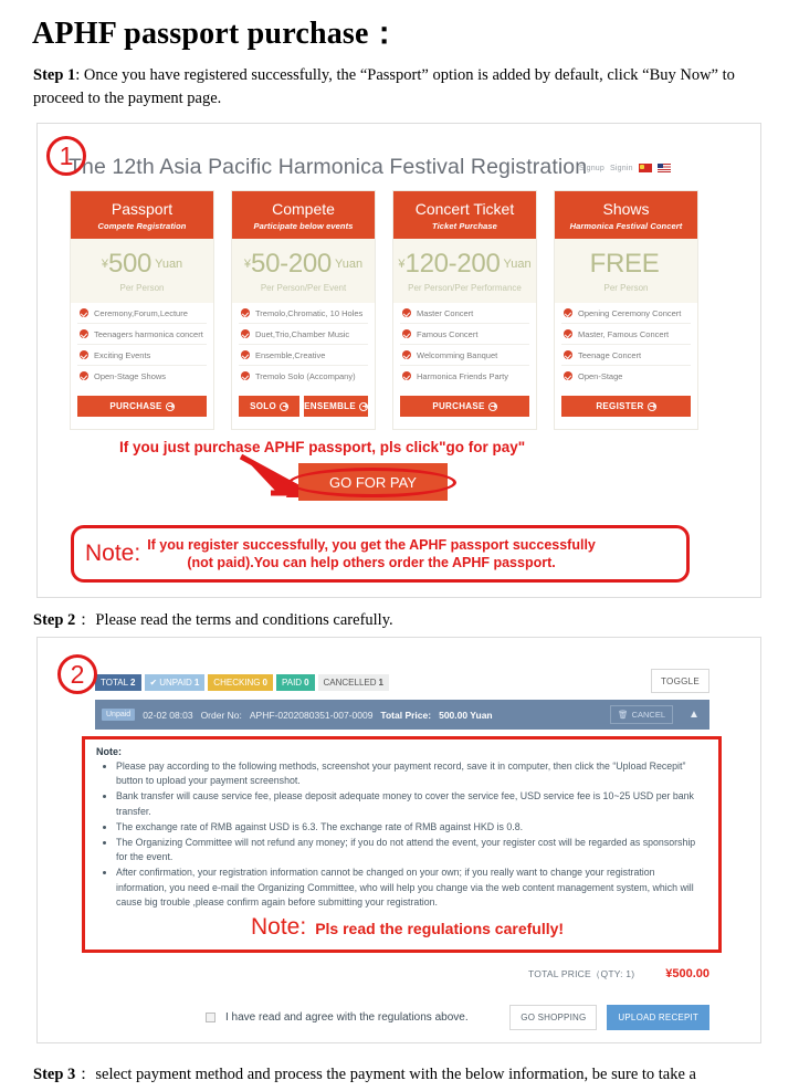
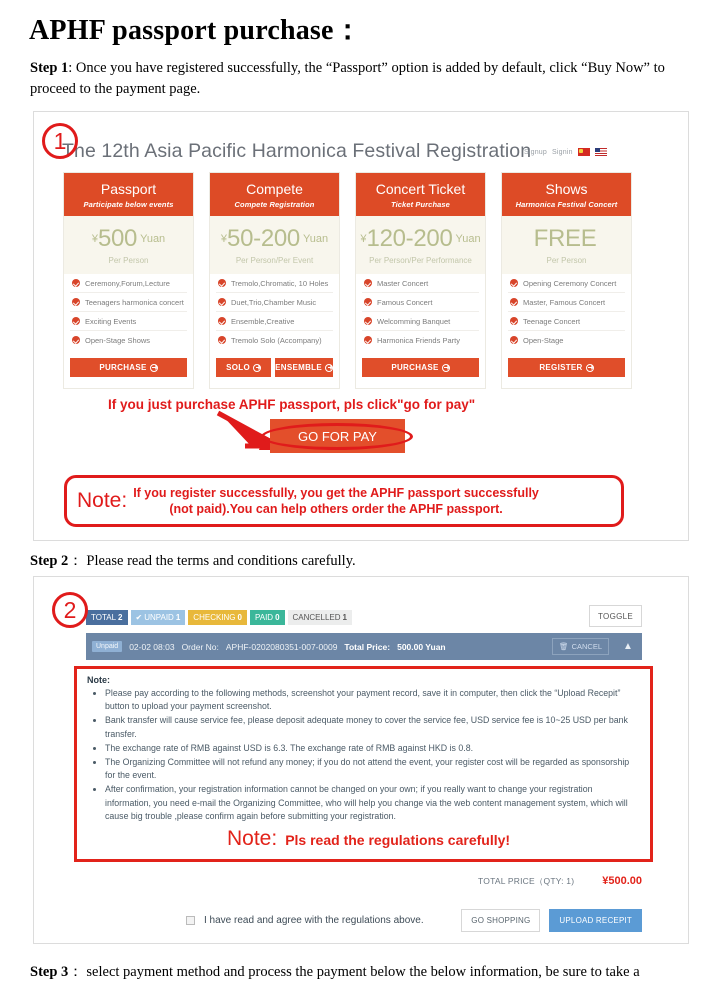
  APHF passport purchase：
  Step 1: Once you have registered successfully, the “Passport” option is added by default, click “Buy Now” to proceed to the payment page.
  Step 2： Please read the terms and conditions carefully.
- Step 3： select payment method and process the payment with the below information, be sure to take a
+ Step 3： select payment method and process the payment below the below information, be sure to take a
  The 12th Asia Pacific Harmonica Festival Registration
  Passport
- Compete Registration
+ Participate below events
  ¥500 Yuan
  Per Person
  Ceremony,Forum,Lecture
  Teenagers harmonica concert
  Exciting Events
  Open-Stage Shows
  PURCHASE
  Compete
- Participate below events
+ Compete Registration
  ¥50-200 Yuan
  Per Person/Per Event
  Tremolo,Chromatic, 10 Holes
  Duet,Trio,Chamber Music
  Ensemble,Creative
  Tremolo Solo (Accompany)
  SOLO
  ENSEMBLE
  Concert Ticket
  Ticket Purchase
  ¥120-200 Yuan
  Per Person/Per Performance
  Master Concert
  Famous Concert
  Welcomming Banquet
  Harmonica Friends Party
  PURCHASE
  Shows
  Harmonica Festival Concert
  FREE
  Per Person
  Opening Ceremony Concert
  Master, Famous Concert
  Teenage Concert
  Open-Stage
  REGISTER
  1
  If you just purchase APHF passport, pls click"go for pay"
  GO FOR PAY
  Note:
  If you register successfully, you get the APHF passport successfully
  (not paid).You can help others order the APHF passport.
  TOTAL
  2
  ✔
  UNPAID
  1
  CHECKING
  0
  PAID
  0
  CANCELLED
  1
  TOGGLE
  02-02 08:03
  Order No:
  APHF-0202080351-007-0009
  Total Price:
  500.00 Yuan
  🗑
  CANCEL
  ▲
  Note:
  Please pay according to the following methods, screenshot your payment record, save it in computer, then click the “Upload Recepit” button to upload your payment screenshot.
  Bank transfer will cause service fee, please deposit adequate money to cover the service fee, USD service fee is 10~25 USD per bank transfer.
  The exchange rate of RMB against USD is 6.3. The exchange rate of RMB against HKD is 0.8.
  The Organizing Committee will not refund any money; if you do not attend the event, your register cost will be regarded as sponsorship for the event.
  After confirmation, your registration information cannot be changed on your own; if you really want to change your registration information, you need e-mail the Organizing Committee, who will help you change via the web content management system, which will cause big trouble ,please confirm again before submitting your registration.
  Note:
  Pls read the regulations carefully!
  2
  TOTAL PRICE（QTY: 1)
  ¥500.00
  I have read and agree with the regulations above.
  GO SHOPPING
  UPLOAD RECEPIT
